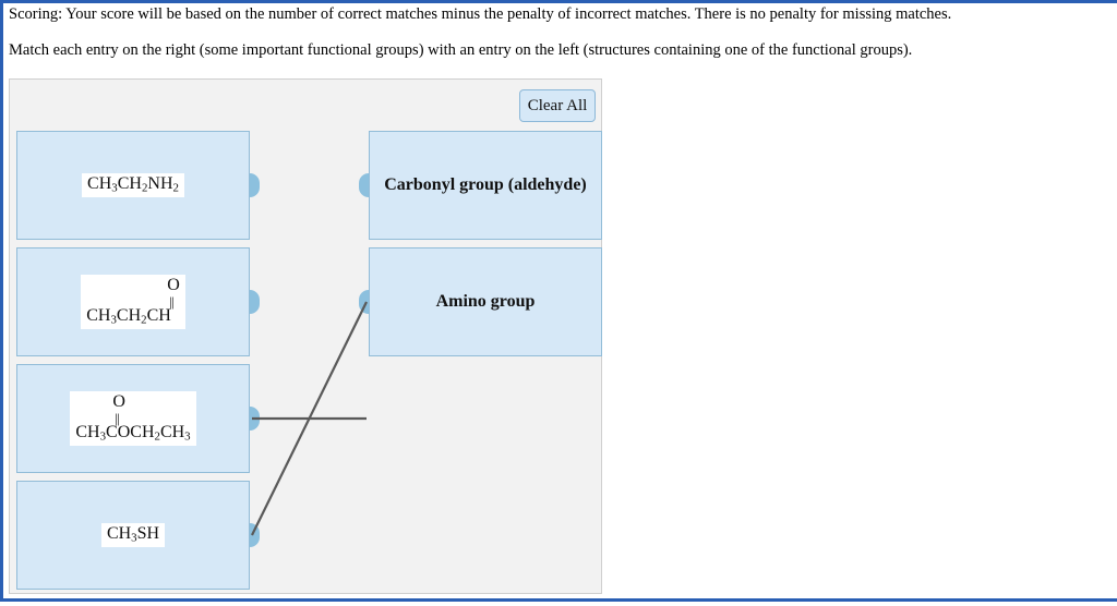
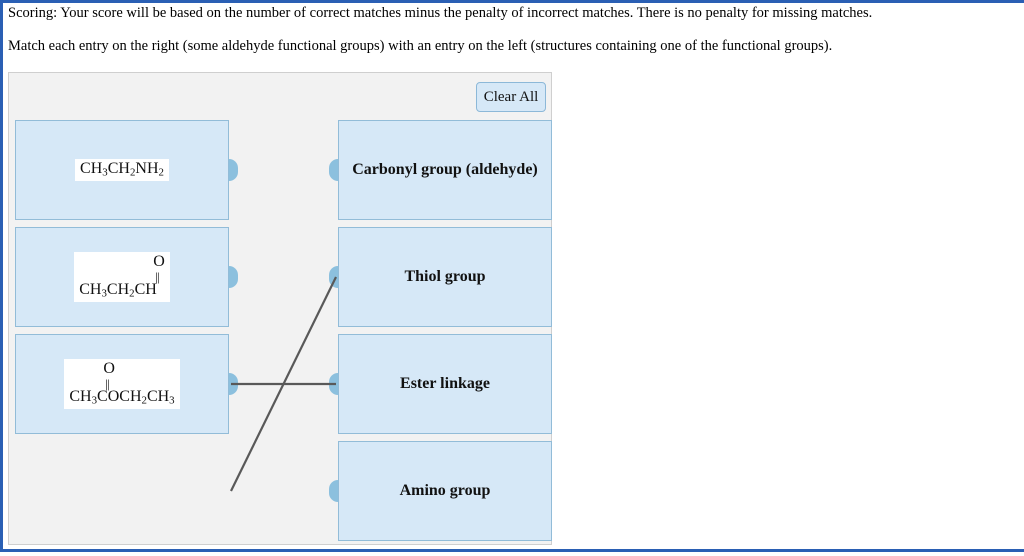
  Scoring: Your score will be based on the number of correct matches minus the penalty of incorrect matches. There is no penalty for missing matches.
- Match each entry on the right (some important functional groups) with an entry on the left (structures containing one of the functional groups).
+ Match each entry on the right (some aldehyde functional groups) with an entry on the left (structures containing one of the functional groups).
  Clear All
  CH3CH2NH2
  O
  ||
  CH3CH2CH
  O
  ||
  CH3COCH2CH3
- CH3SH
  Carbonyl group (aldehyde)
+ Thiol group
+ Ester linkage
  Amino group
